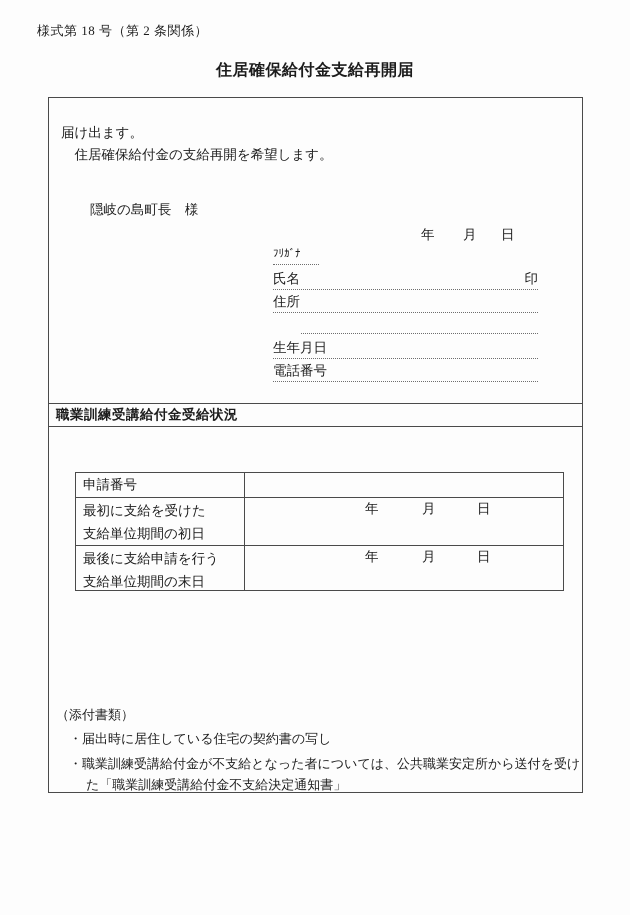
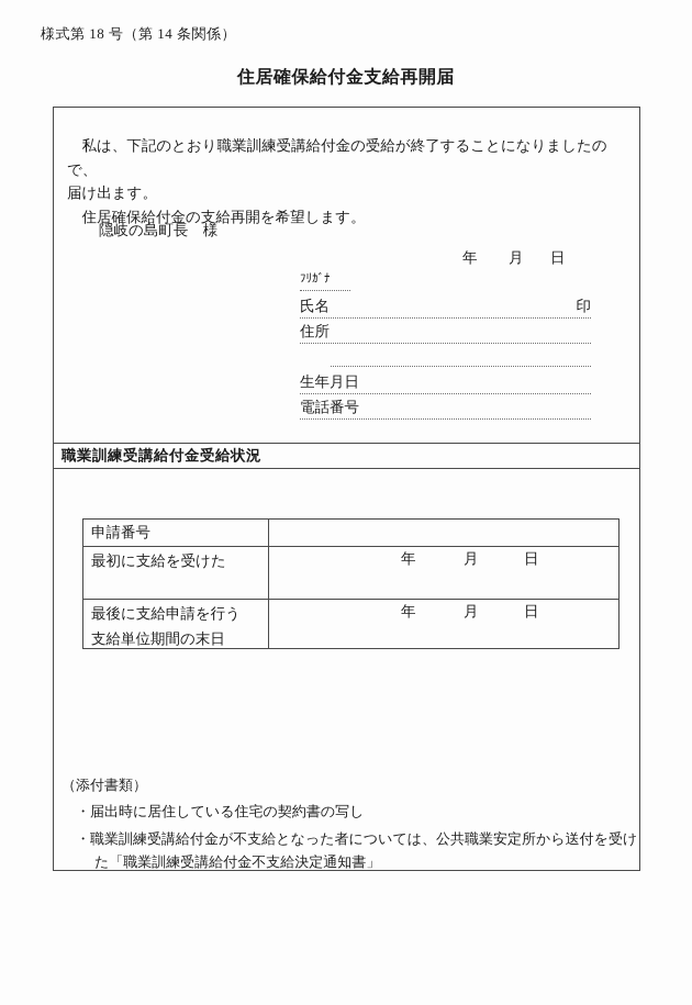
- 様式第 18 号（第 2 条関係）
+ 様式第 18 号（第 14 条関係）
  住居確保給付金支給再開届
+ 私は、下記のとおり職業訓練受講給付金の受給が終了することになりましたので、
  届け出ます。
  住居確保給付金の支給再開を希望します。
  隠岐の島町長 様
  年
  月
  日
  ﾌﾘｶﾞﾅ
  氏名
  印
  住所
  生年月日
  電話番号
  職業訓練受講給付金受給状況
  申請番号
  最初に支給を受けた
- 支給単位期間の初日
  年
  月
  日
  最後に支給申請を行う
  支給単位期間の末日
  年
  月
  日
  （添付書類）
  ・届出時に居住している住宅の契約書の写し
  ・職業訓練受講給付金が不支給となった者については、公共職業安定所から送付を受け
  た「職業訓練受講給付金不支給決定通知書」
